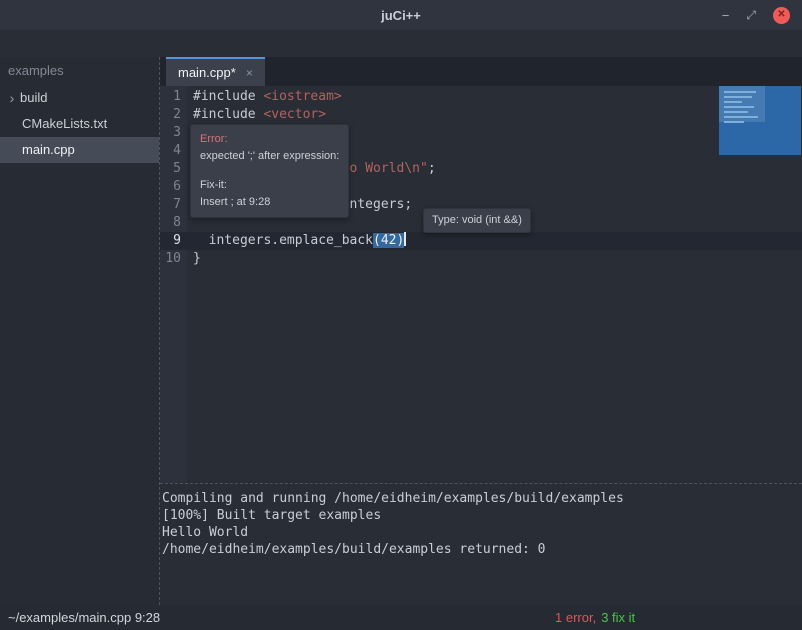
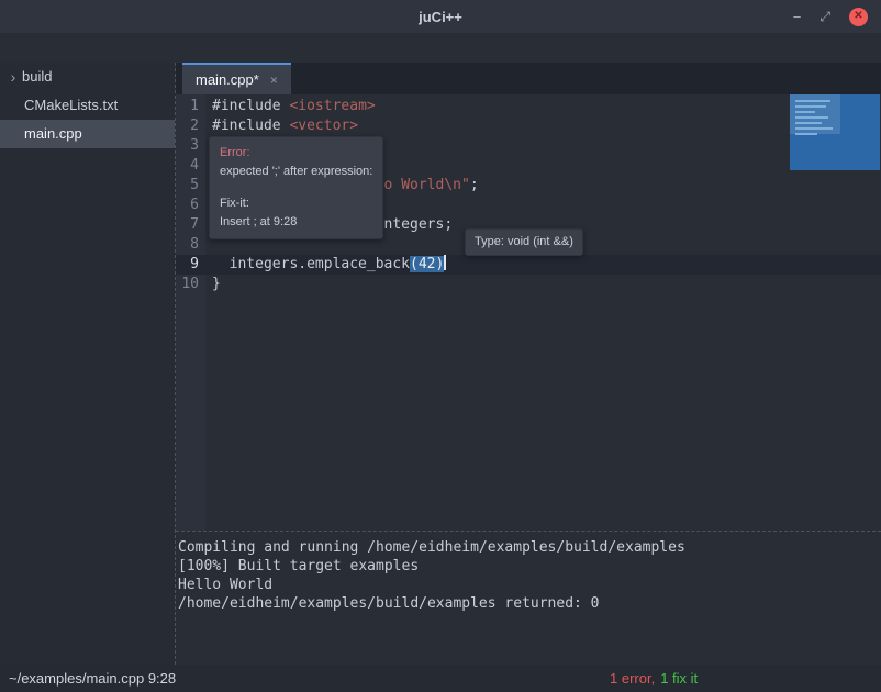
  juCi++
  −
  ⤢
  ✕
- examples
  ›
  build
  CMakeLists.txt
  main.cpp
  main.cpp*
  ×
  1
  #include <iostream>
  2
  #include <vector>
  3
  4
  5
  6
  7
  8
  9
  integers.emplace_back(42)
  10
  }
  Error:
  expected ';' after expression:
  Fix-it:
  Insert ; at 9:28
  Type: void (int &&)
  Compiling and running /home/eidheim/examples/build/examples
  [100%] Built target examples
  Hello World
  /home/eidheim/examples/build/examples returned: 0
  ~/examples/main.cpp 9:28
- 1 error, 3 fix it
+ 1 error, 1 fix it
